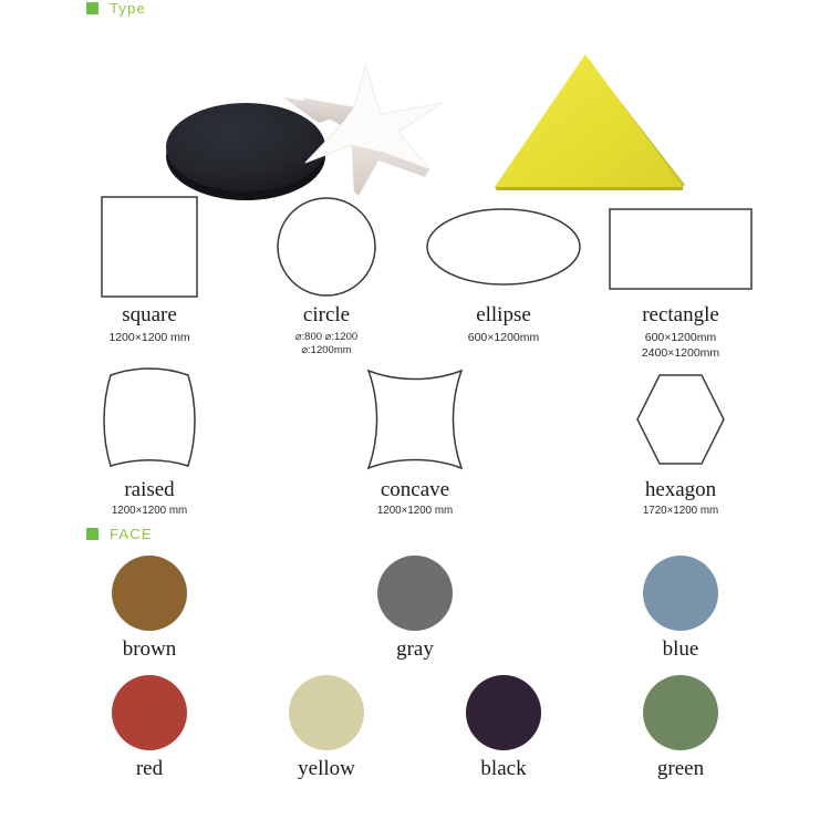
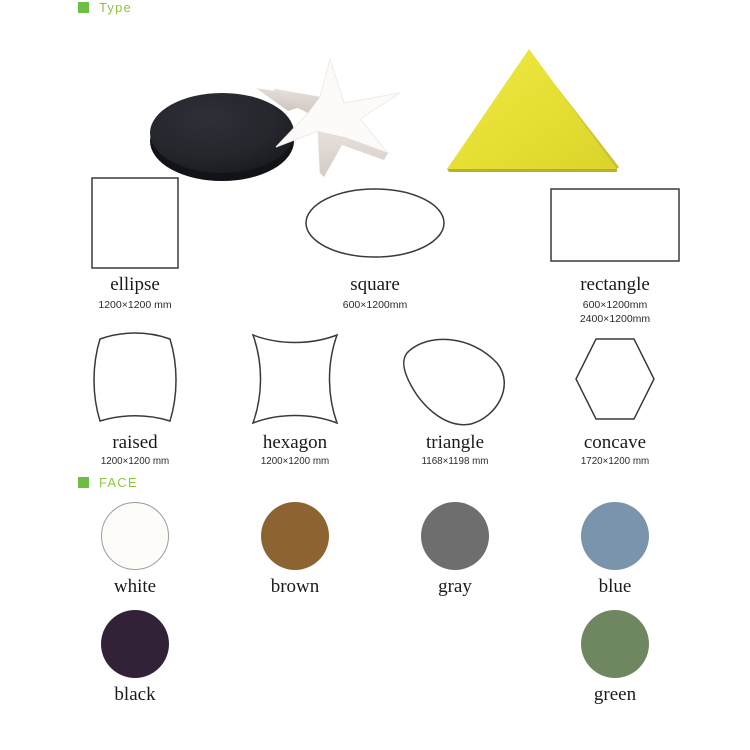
  Type
- square
+ ellipse
  1200×1200 mm
- circle
- ⌀:800 ⌀:1200
- ⌀:1200mm
- ellipse
+ square
  600×1200mm
  rectangle
  600×1200mm
  2400×1200mm
  raised
  1200×1200 mm
- concave
+ hexagon
  1200×1200 mm
+ triangle
+ 1168×1198 mm
- hexagon
+ concave
  1720×1200 mm
  FACE
+ white
  brown
  gray
  blue
- red
- yellow
  black
  green
